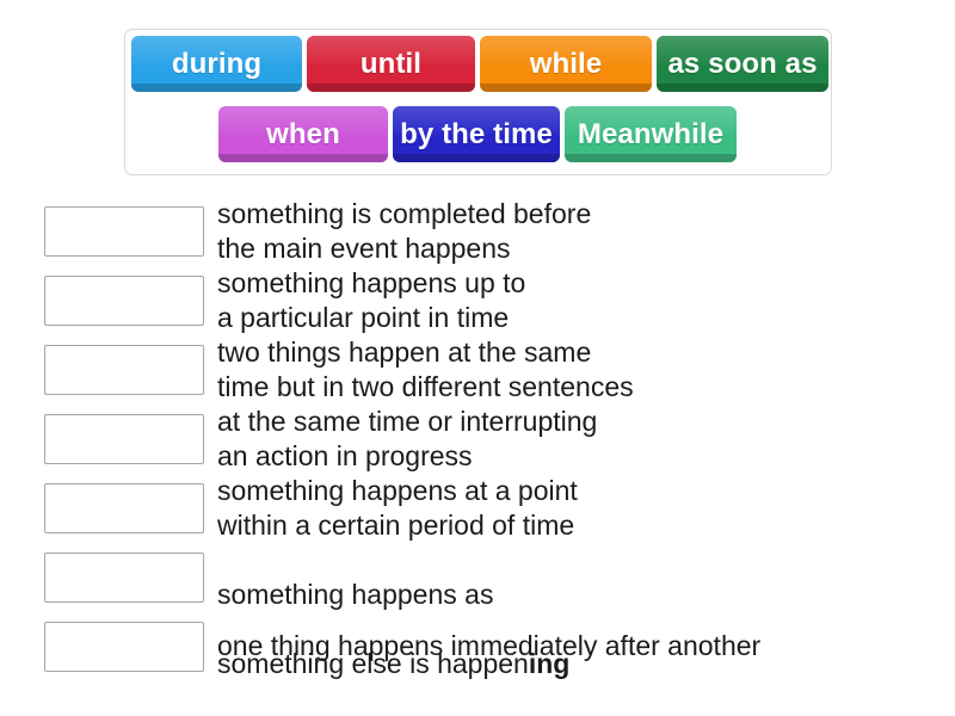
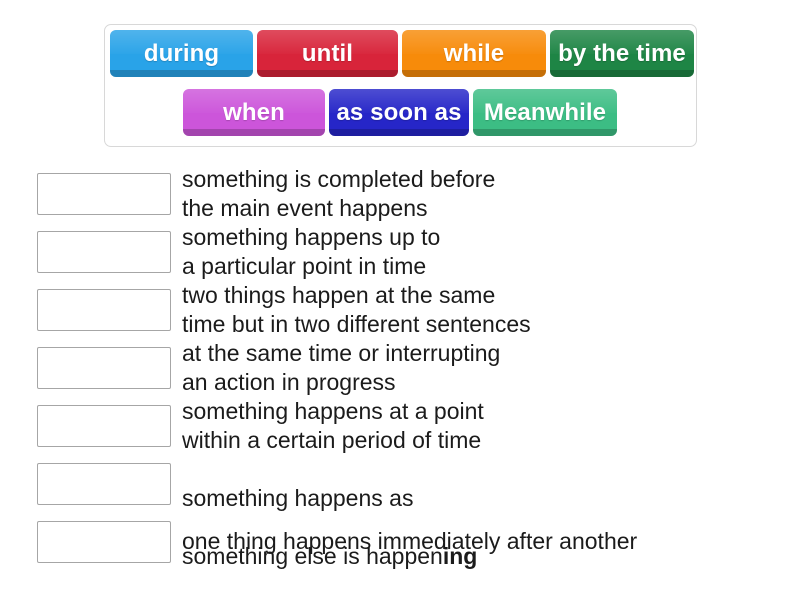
  during
  until
  while
- as soon as
+ by the time
  when
- by the time
+ as soon as
  Meanwhile
  something is completed before
  the main event happens
  something happens up to
  a particular point in time
  two things happen at the same
  time but in two different sentences
  at the same time or interrupting
  an action in progress
  something happens at a point
  within a certain period of time
  something happens as
  something else is happening
  one thing happens immediately after another
